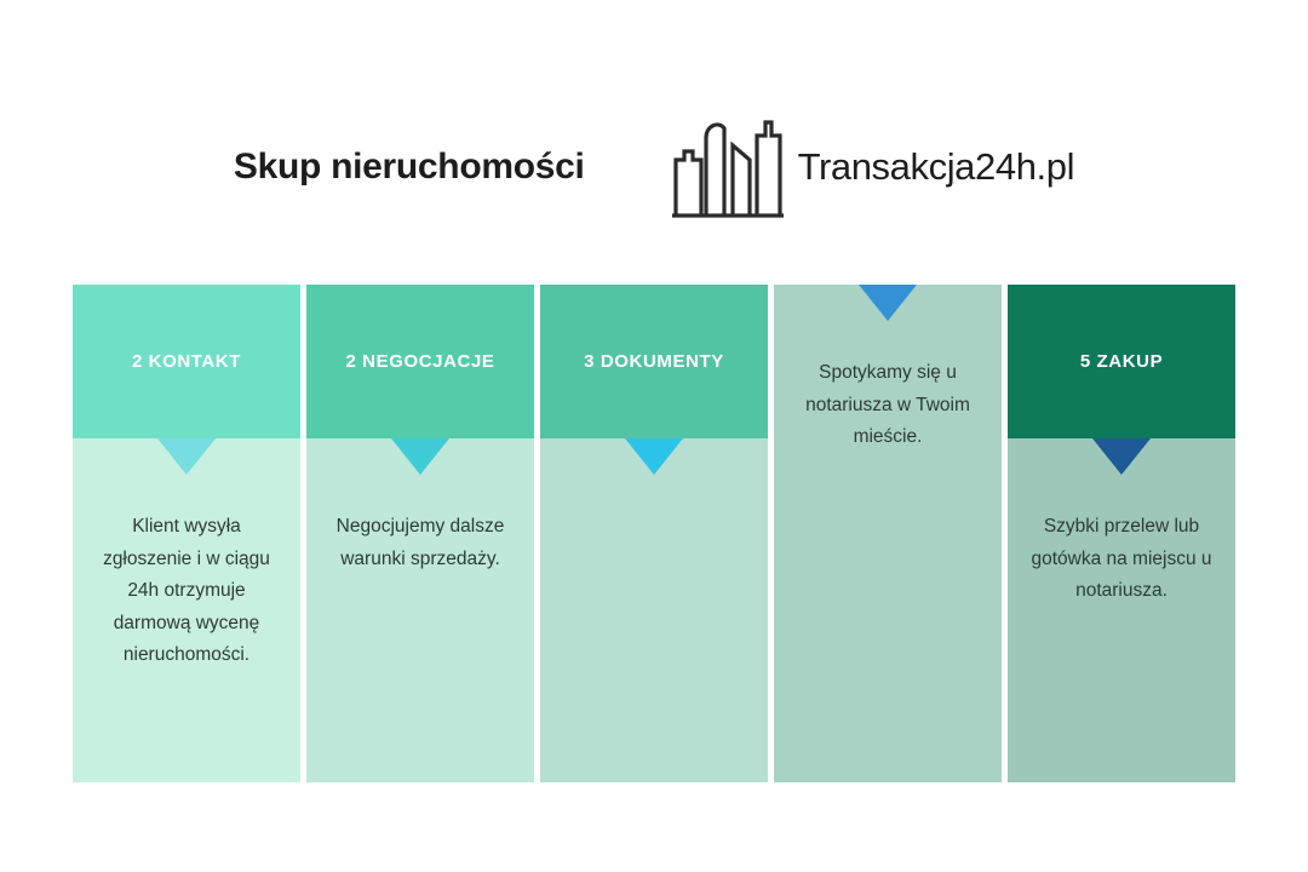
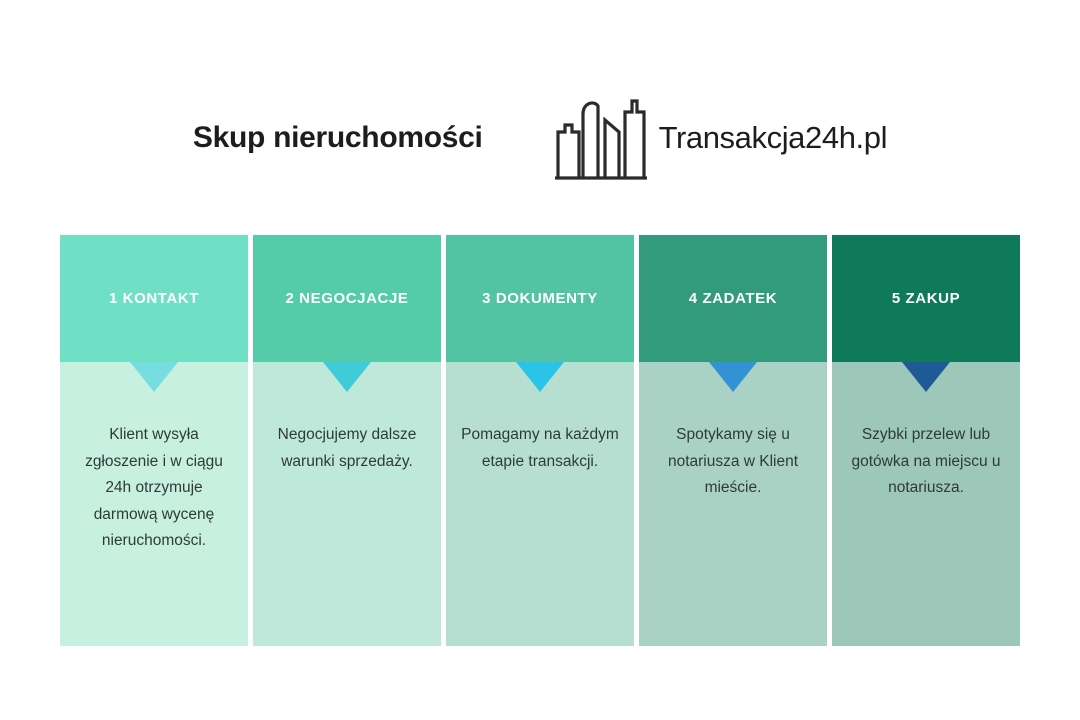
  Skup nieruchomości
  Transakcja24h.pl
- 2 KONTAKT
+ 1 KONTAKT
  Klient wysyła zgłoszenie i w ciągu 24h otrzymuje darmową wycenę nieruchomości.
  2 NEGOCJACJE
  Negocjujemy dalsze warunki sprzedaży.
  3 DOKUMENTY
+ Pomagamy na każdym etapie transakcji.
+ 4 ZADATEK
- Spotykamy się u notariusza w Twoim mieście.
+ Spotykamy się u notariusza w Klient mieście.
  5 ZAKUP
  Szybki przelew lub gotówka na miejscu u notariusza.
